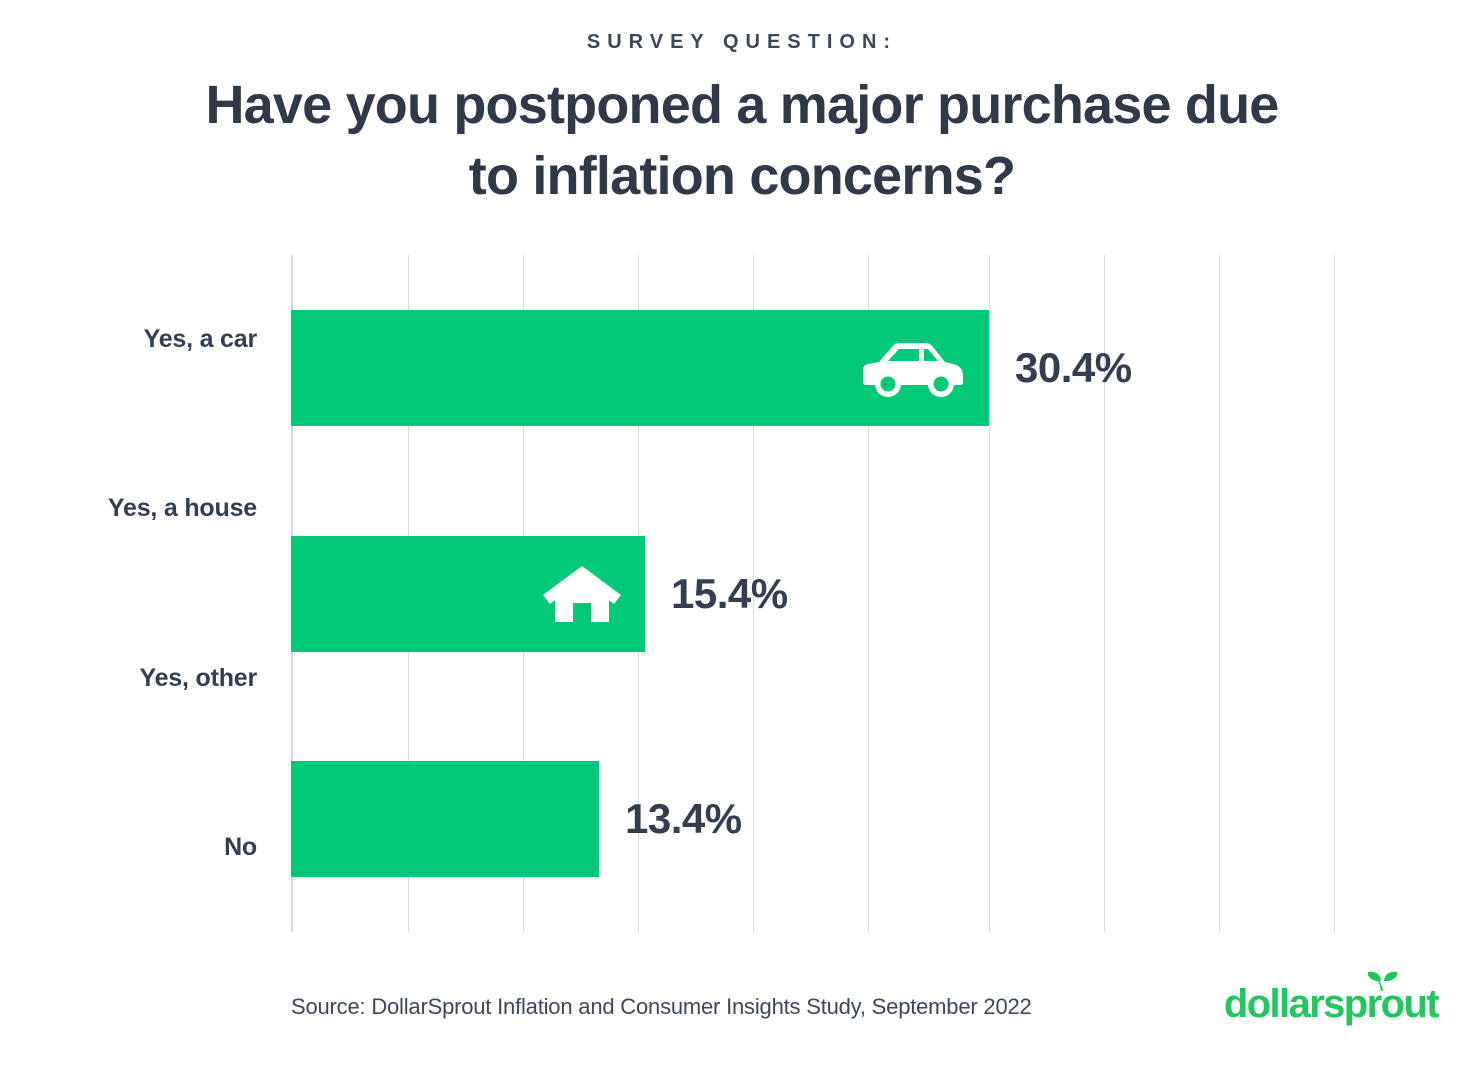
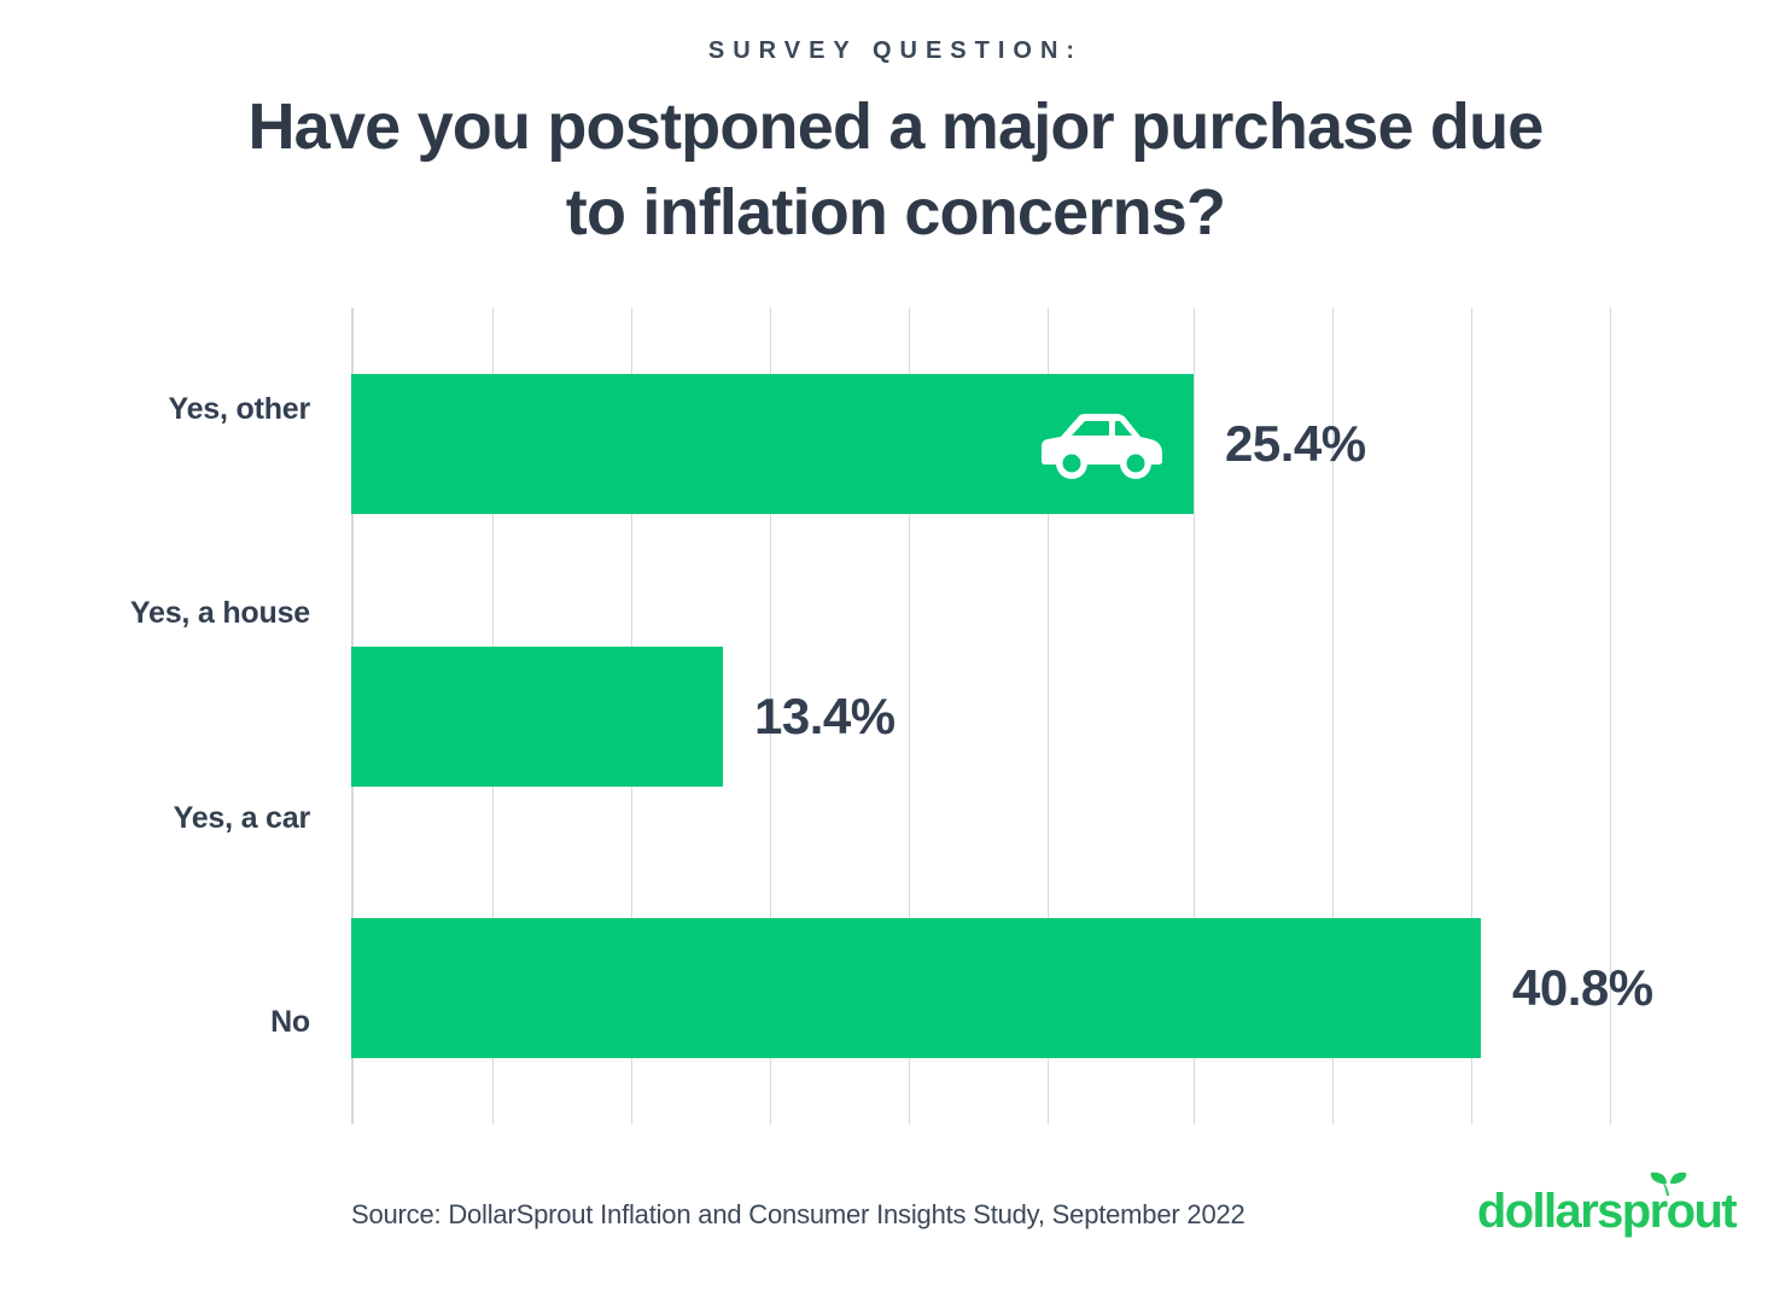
  SURVEY QUESTION:
  Have you postponed a major purchase due to inflation concerns?
- Yes, a car
+ Yes, other
  Yes, a house
- Yes, other
+ Yes, a car
  No
- 30.4%
+ 25.4%
- 15.4%
  13.4%
+ 40.8%
  Source: DollarSprout Inflation and Consumer Insights Study, September 2022
  dollarsprout
